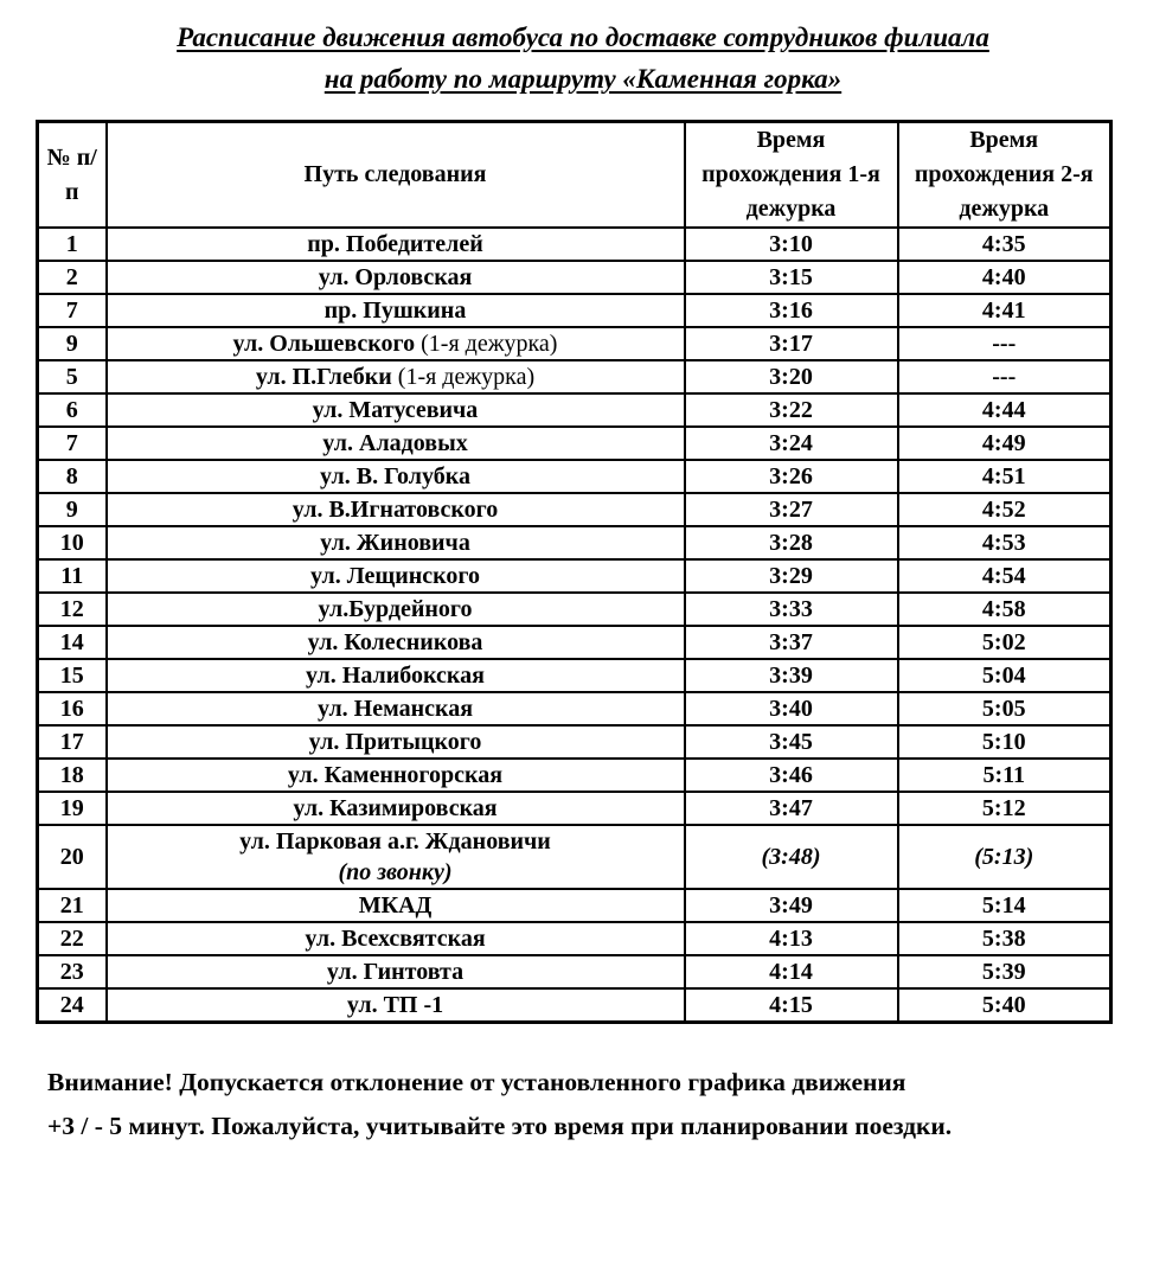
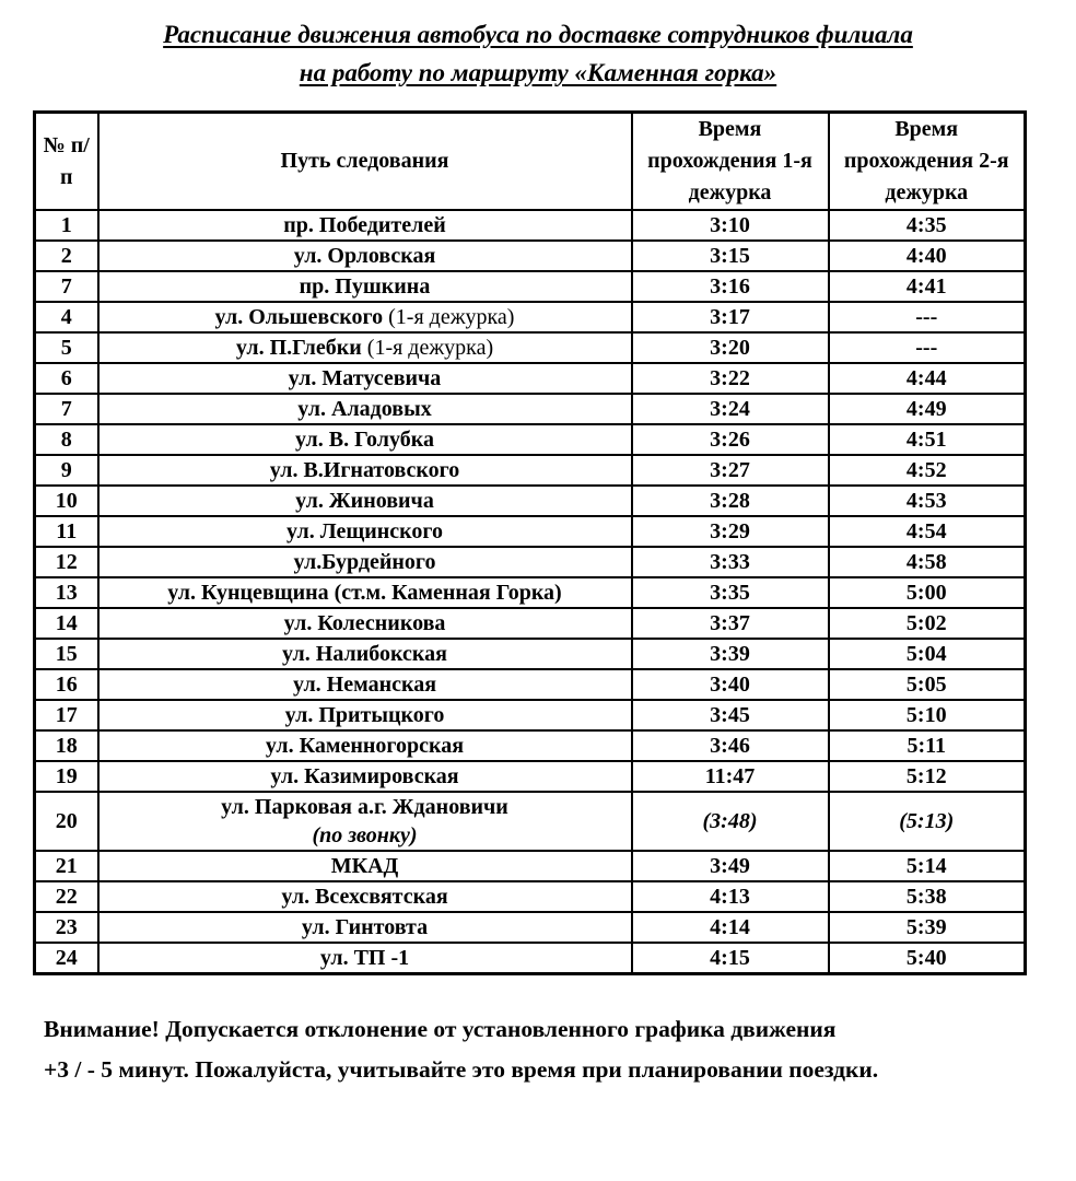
  Расписание движения автобуса по доставке сотрудников филиала
  на работу по маршруту «Каменная горка»
  № п/п	Путь следования	Время прохождения 1-я дежурка	Время прохождения 2-я дежурка
  1	пр. Победителей	3:10	4:35
  2	ул. Орловская	3:15	4:40
  7	пр. Пушкина	3:16	4:41
- 9	ул. Ольшевского (1-я дежурка)	3:17	---
+ 4	ул. Ольшевского (1-я дежурка)	3:17	---
  5	ул. П.Глебки (1-я дежурка)	3:20	---
  6	ул. Матусевича	3:22	4:44
  7	ул. Аладовых	3:24	4:49
  8	ул. В. Голубка	3:26	4:51
  9	ул. В.Игнатовского	3:27	4:52
  10	ул. Жиновича	3:28	4:53
  11	ул. Лещинского	3:29	4:54
  12	ул.Бурдейного	3:33	4:58
+ 13	ул. Кунцевщина (ст.м. Каменная Горка)	3:35	5:00
  14	ул. Колесникова	3:37	5:02
  15	ул. Налибокская	3:39	5:04
  16	ул. Неманская	3:40	5:05
  17	ул. Притыцкого	3:45	5:10
  18	ул. Каменногорская	3:46	5:11
- 19	ул. Казимировская	3:47	5:12
+ 19	ул. Казимировская	11:47	5:12
  20	ул. Парковая а.г. Ждановичи(по звонку)	(3:48)	(5:13)
  21	МКАД	3:49	5:14
  22	ул. Всехсвятская	4:13	5:38
  23	ул. Гинтовта	4:14	5:39
  24	ул. ТП -1	4:15	5:40
  Внимание! Допускается отклонение от установленного графика движения
  +3 / - 5 минут. Пожалуйста, учитывайте это время при планировании поездки.
